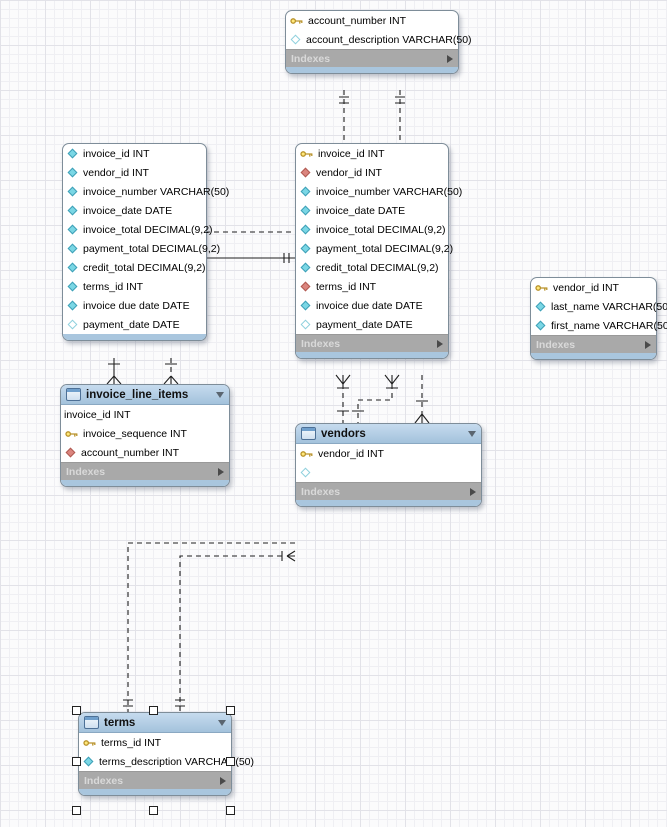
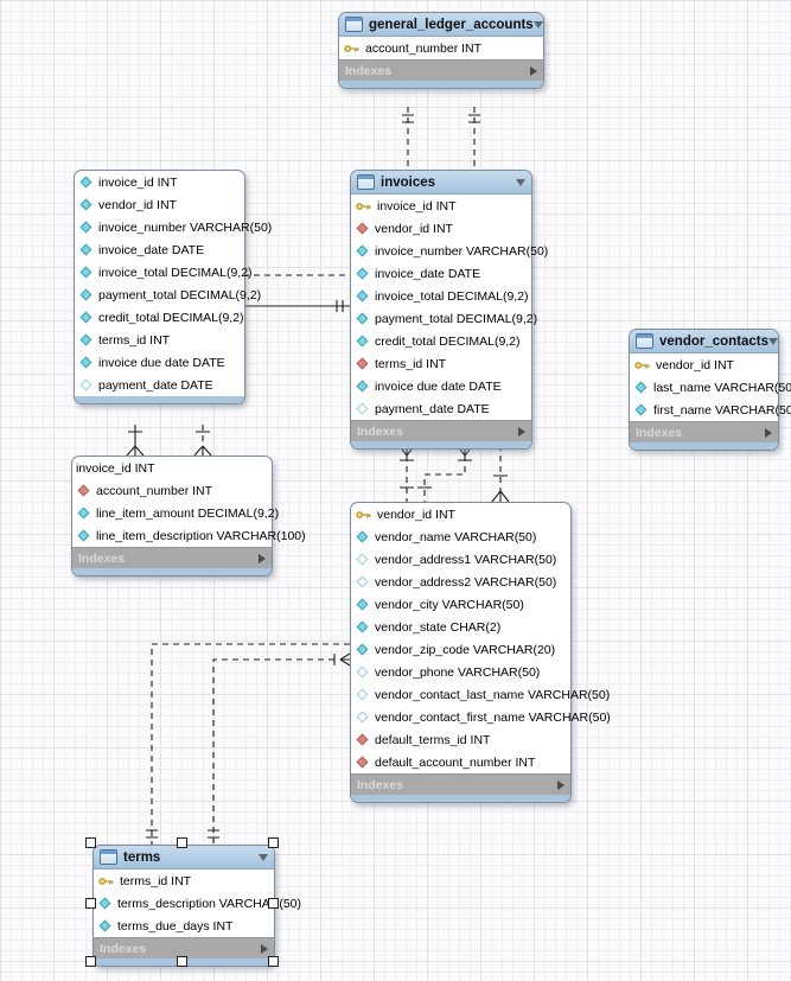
+ general_ledger_accounts
  account_number INT
- account_description VARCHAR(50)
  Indexes
  invoice_id INT
  vendor_id INT
  invoice_number VARCHAR(50)
  invoice_date DATE
  invoice_total DECIMAL(9,2)
  payment_total DECIMAL(9,2)
  credit_total DECIMAL(9,2)
  terms_id INT
  invoice due date DATE
  payment_date DATE
+ invoices
  invoice_id INT
  vendor_id INT
  invoice_number VARCHAR(50)
  invoice_date DATE
  invoice_total DECIMAL(9,2)
  payment_total DECIMAL(9,2)
  credit_total DECIMAL(9,2)
  terms_id INT
  invoice due date DATE
  payment_date DATE
  Indexes
+ vendor_contacts
  vendor_id INT
  last_name VARCHAR(50
  first_name VARCHAR(50
  Indexes
- invoice_line_items
  invoice_id INT
- invoice_sequence INT
  account_number INT
+ line_item_amount DECIMAL(9,2)
+ line_item_description VARCHAR(100)
  Indexes
- vendors
  vendor_id INT
+ vendor_name VARCHAR(50)
+ vendor_address1 VARCHAR(50)
+ vendor_address2 VARCHAR(50)
+ vendor_city VARCHAR(50)
+ vendor_state CHAR(2)
+ vendor_zip_code VARCHAR(20)
+ vendor_phone VARCHAR(50)
+ vendor_contact_last_name VARCHAR(50)
+ vendor_contact_first_name VARCHAR(50)
+ default_terms_id INT
+ default_account_number INT
  Indexes
  terms
  terms_id INT
  terms_description VARCHA(50)
+ terms_due_days INT
  Indexes
